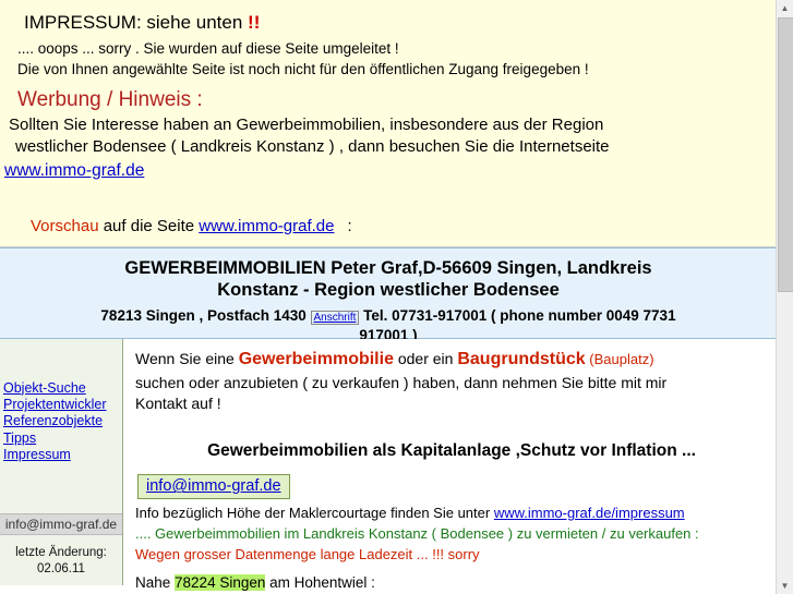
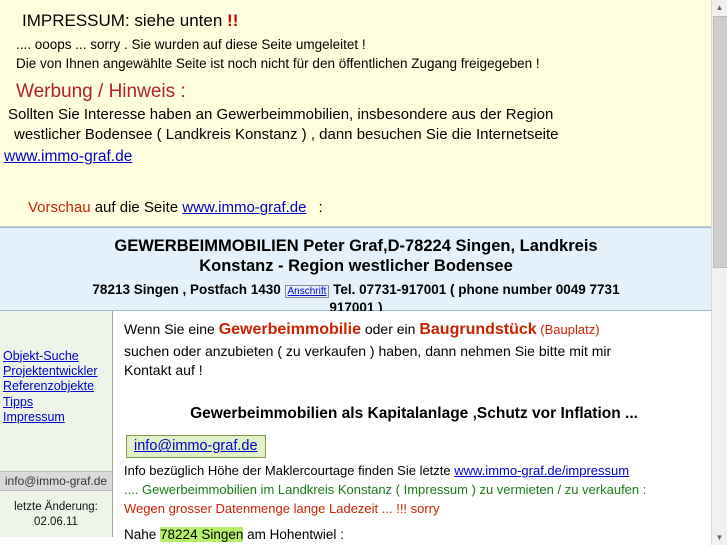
  IMPRESSUM: siehe unten !!
  .... ooops ... sorry . Sie wurden auf diese Seite umgeleitet !
  Die von Ihnen angewählte Seite ist noch nicht für den öffentlichen Zugang freigegeben !
  Werbung / Hinweis :
  Sollten Sie Interesse haben an Gewerbeimmobilien, insbesondere aus der Region
  westlicher Bodensee ( Landkreis Konstanz ) , dann besuchen Sie die Internetseite
  www.immo-graf.de
  Vorschau auf die Seite www.immo-graf.de :
- GEWERBEIMMOBILIEN Peter Graf,D-56609 Singen, Landkreis
+ GEWERBEIMMOBILIEN Peter Graf,D-78224 Singen, Landkreis
  Konstanz - Region westlicher Bodensee
  78213 Singen , Postfach 1430 Anschrift Tel. 07731-917001 ( phone number 0049 7731
  917001 )
  Objekt-Suche
  Projektentwickler
  Referenzobjekte
  Tipps
  Impressum
  info@immo-graf.de
  letzte Änderung:
  02.06.11
  Wenn Sie eine Gewerbeimmobilie oder ein Baugrundstück (Bauplatz)
  suchen oder anzubieten ( zu verkaufen ) haben, dann nehmen Sie bitte mit mir
  Kontakt auf !
  Gewerbeimmobilien als Kapitalanlage ,Schutz vor Inflation ...
  info@immo-graf.de
- Info bezüglich Höhe der Maklercourtage finden Sie unter www.immo-graf.de/impressum
+ Info bezüglich Höhe der Maklercourtage finden Sie letzte www.immo-graf.de/impressum
- .... Gewerbeimmobilien im Landkreis Konstanz ( Bodensee ) zu vermieten / zu verkaufen :
+ .... Gewerbeimmobilien im Landkreis Konstanz ( Impressum ) zu vermieten / zu verkaufen :
  Wegen grosser Datenmenge lange Ladezeit ... !!! sorry
  Nahe 78224 Singen am Hohentwiel :
  ▲
  ▼
